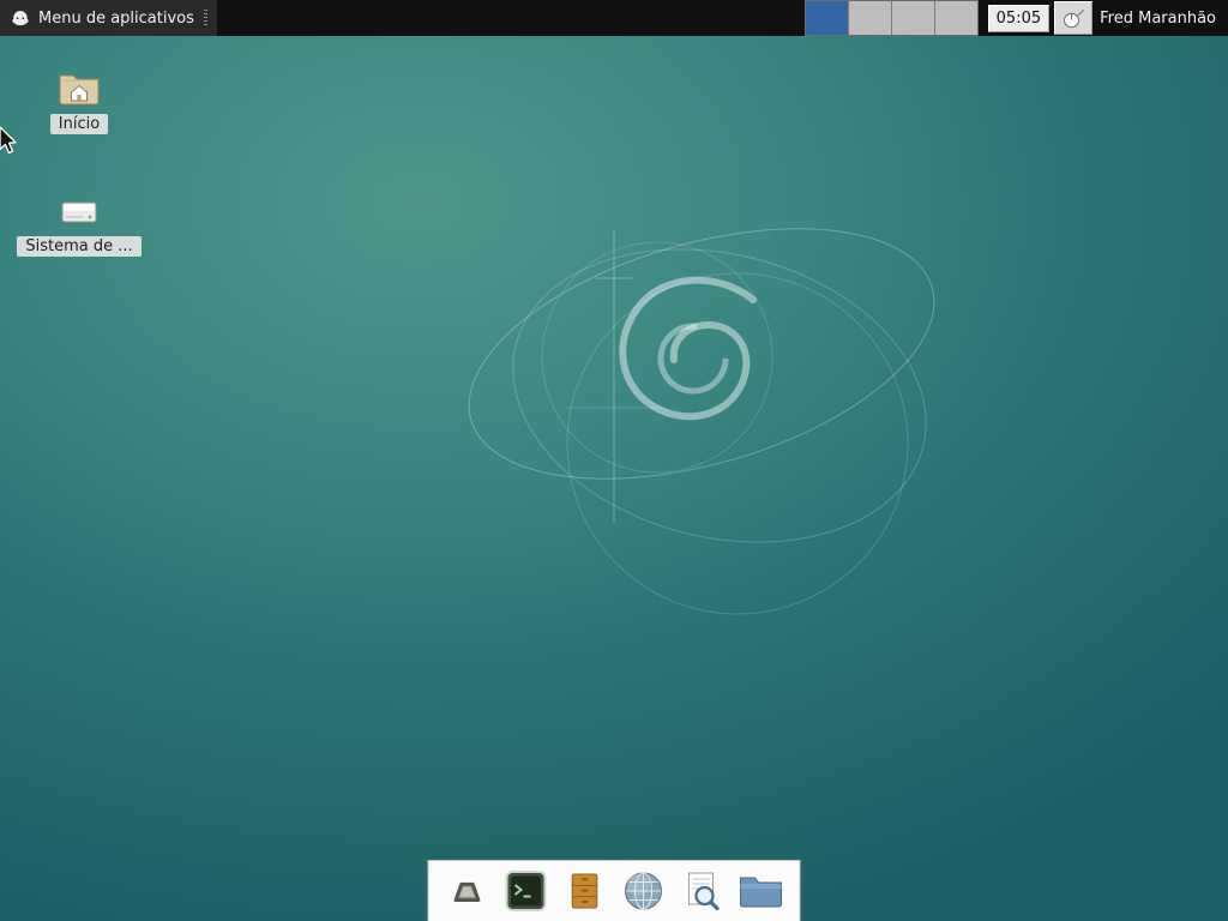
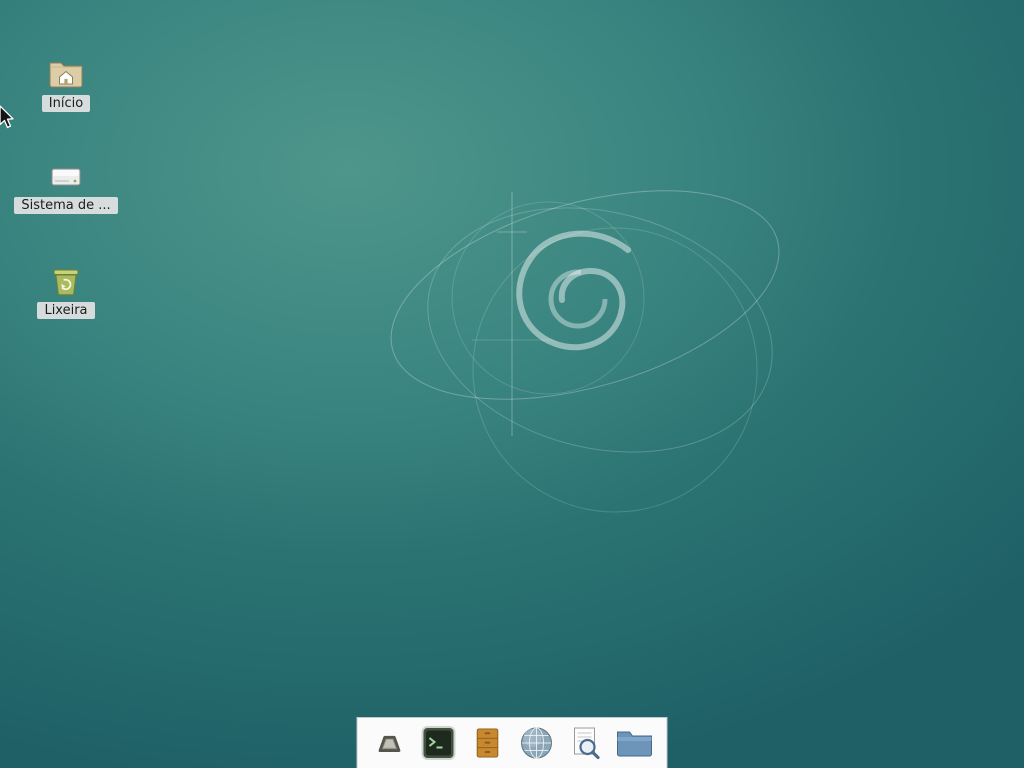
- Menu de aplicativos
- 05:05
- Fred Maranhão
  Início
  Sistema de ...
+ Lixeira
